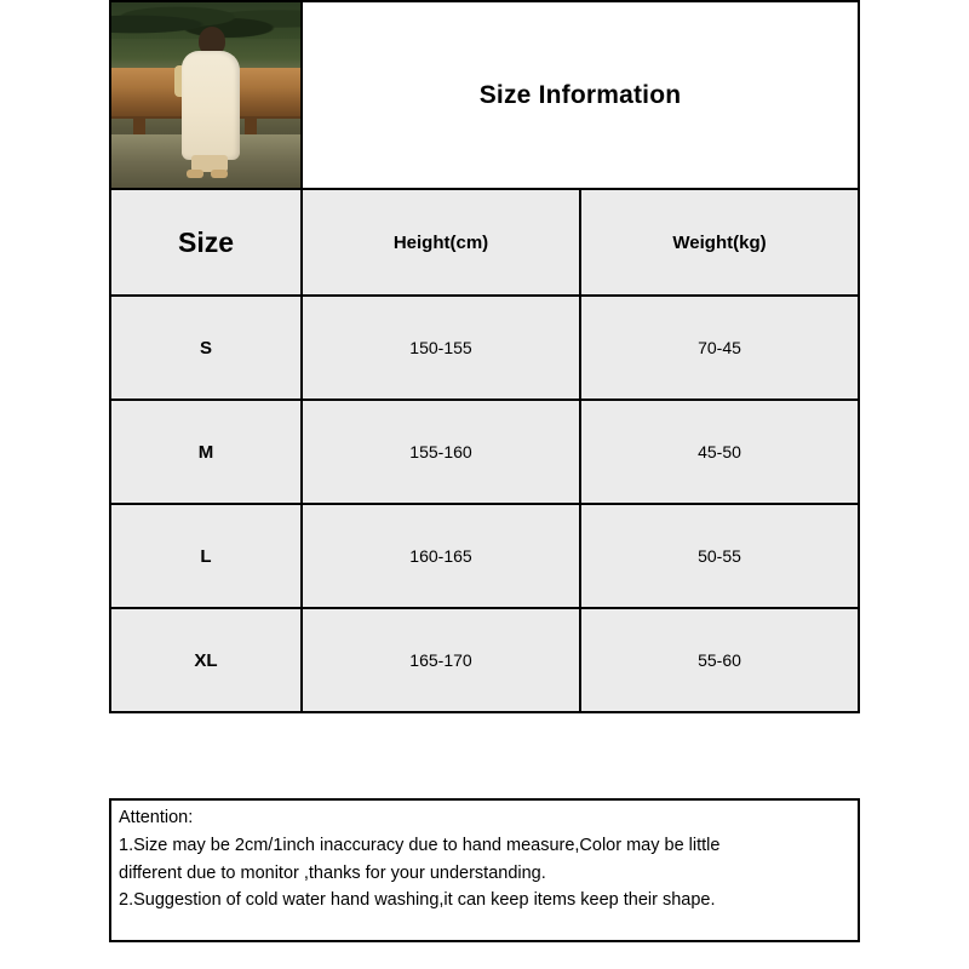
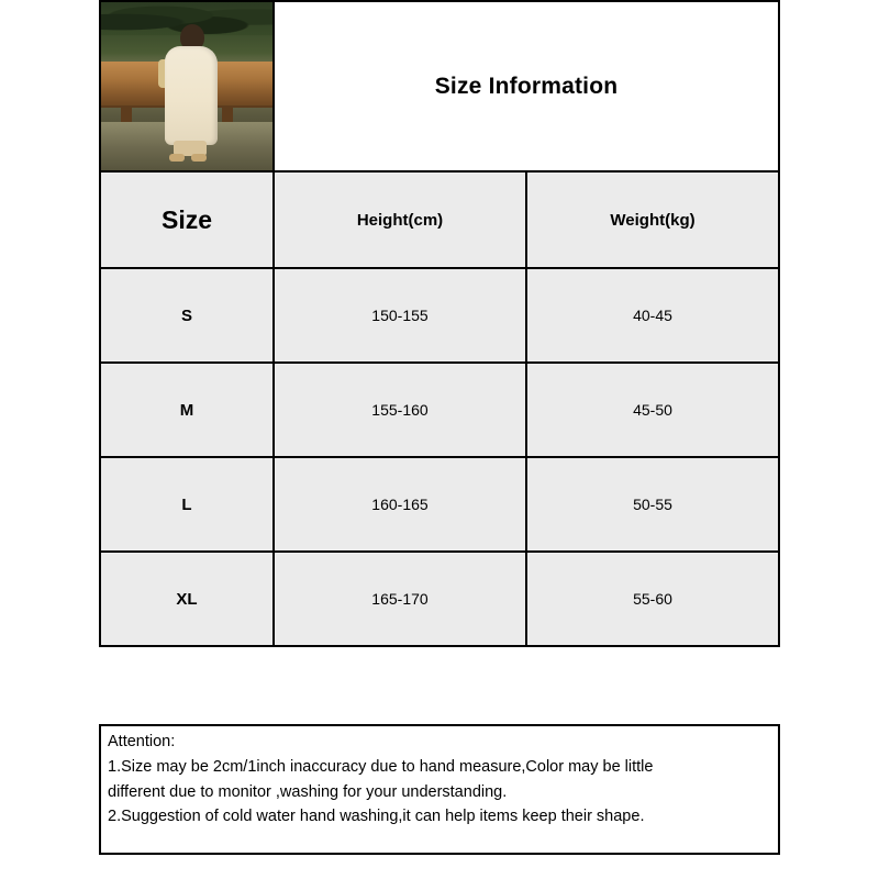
  Size Information
  Size
  Height(cm)
  Weight(kg)
  S
  150-155
- 70-45
+ 40-45
  M
  155-160
  45-50
  L
  160-165
  50-55
  XL
  165-170
  55-60
  Attention:
  1.Size may be 2cm/1inch inaccuracy due to hand measure,Color may be little
- different due to monitor ,thanks for your understanding.
+ different due to monitor ,washing for your understanding.
- 2.Suggestion of cold water hand washing,it can keep items keep their shape.
+ 2.Suggestion of cold water hand washing,it can help items keep their shape.
